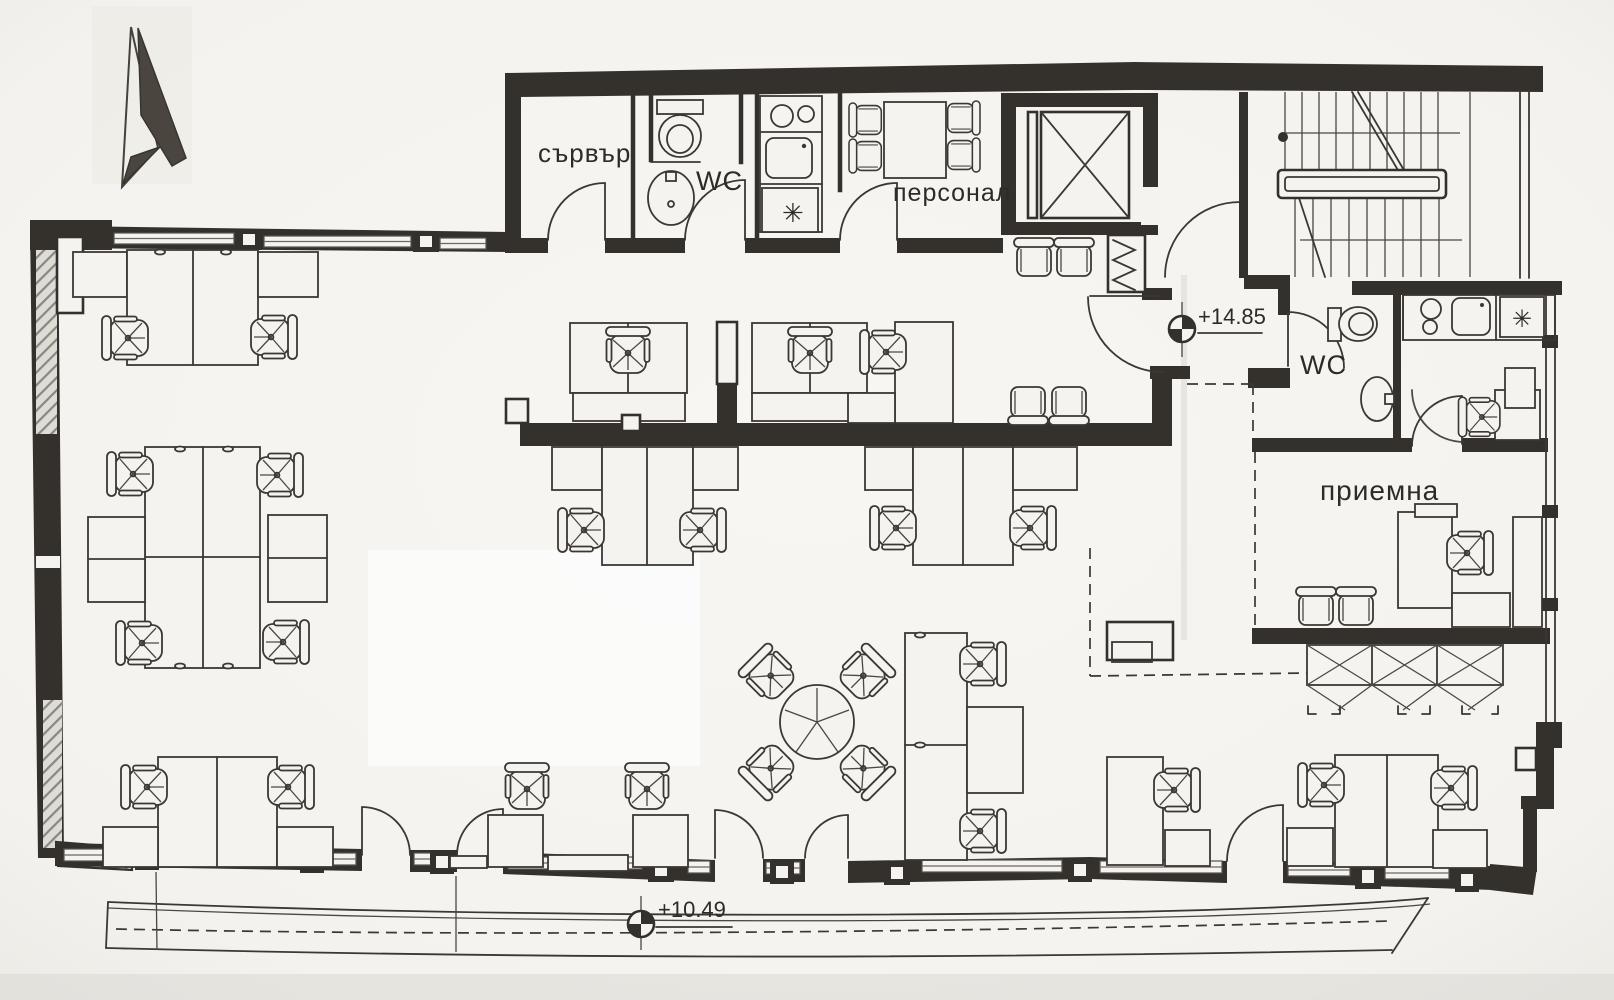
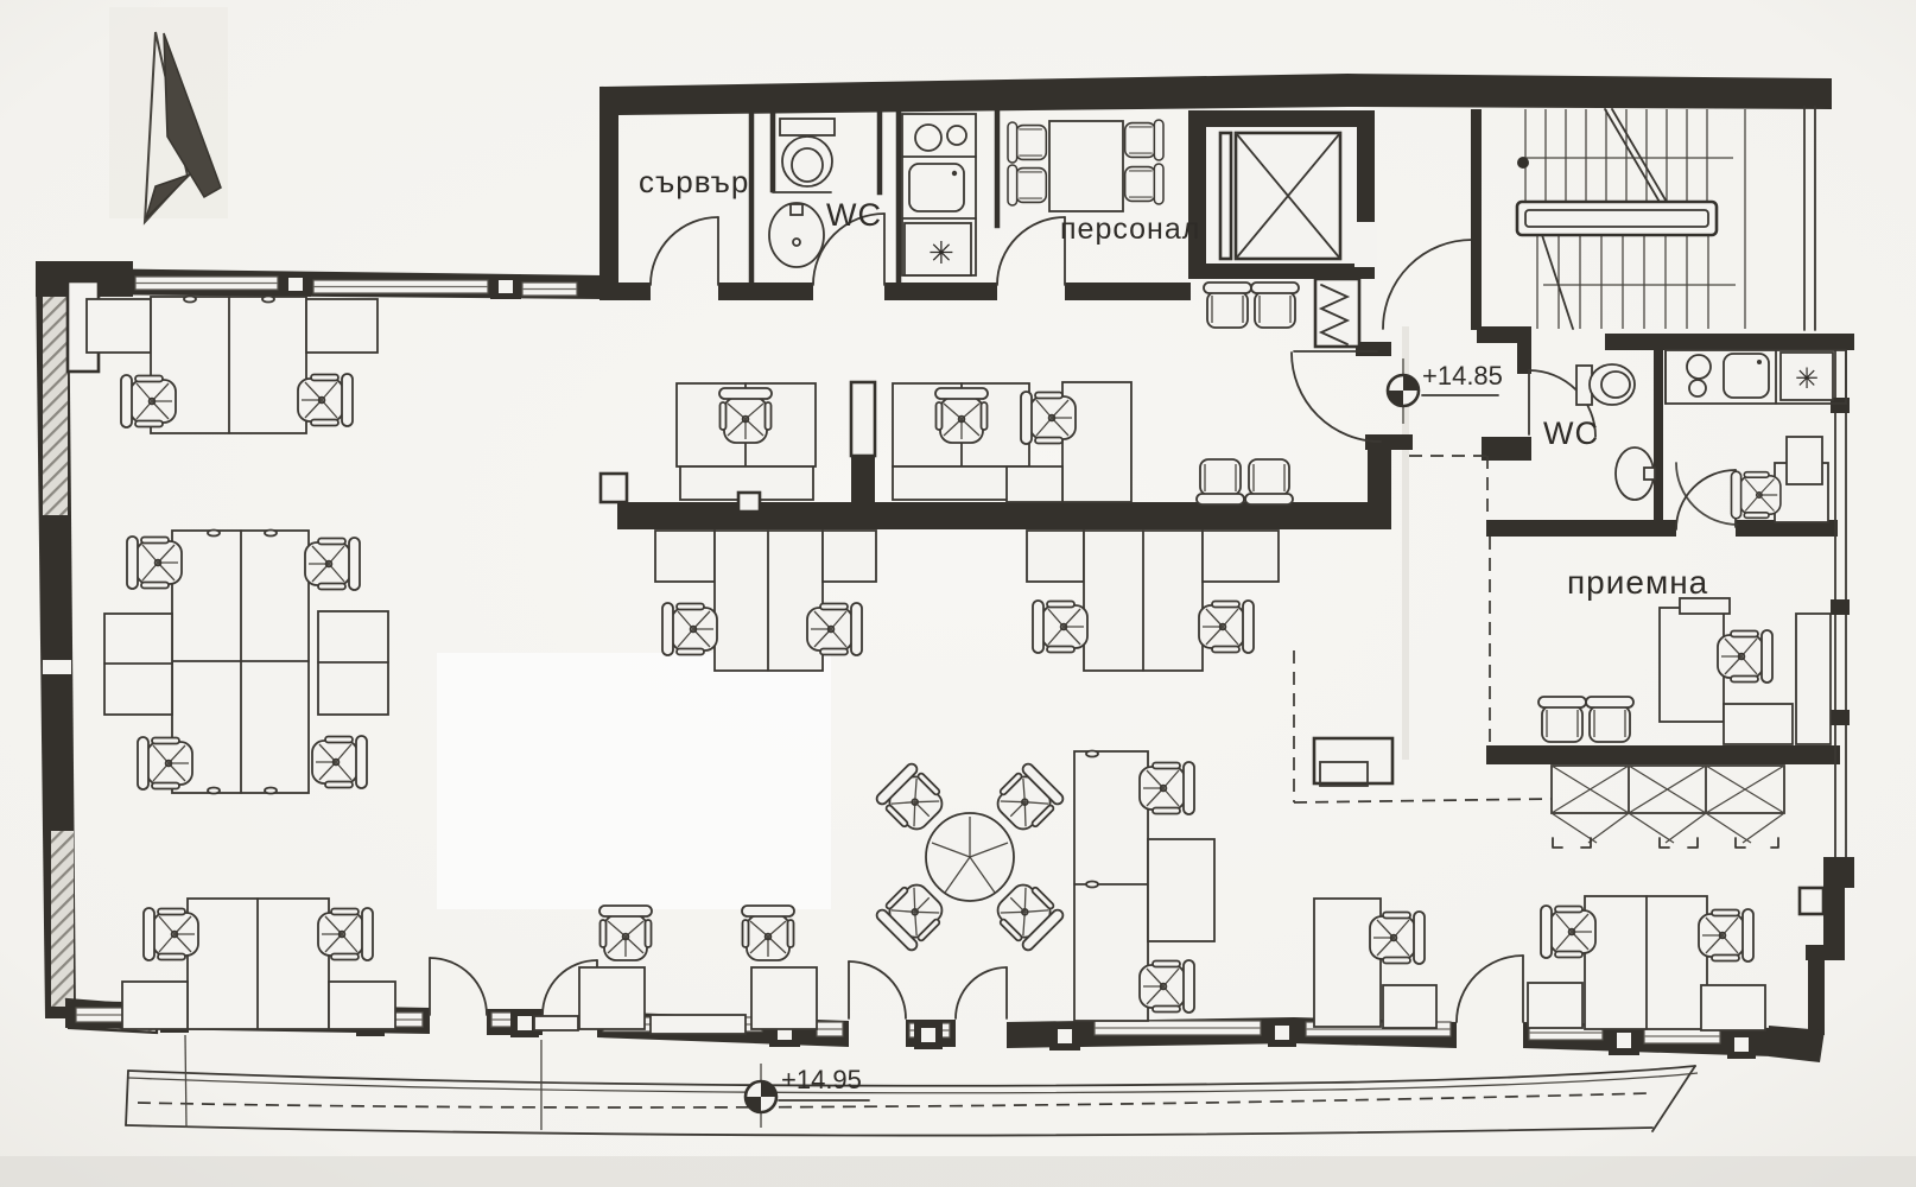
  ✳
  ✳
  +14.85
- +10.49
+ +14.95
  сървър
  WC
  персонал
  WC
  приемна
